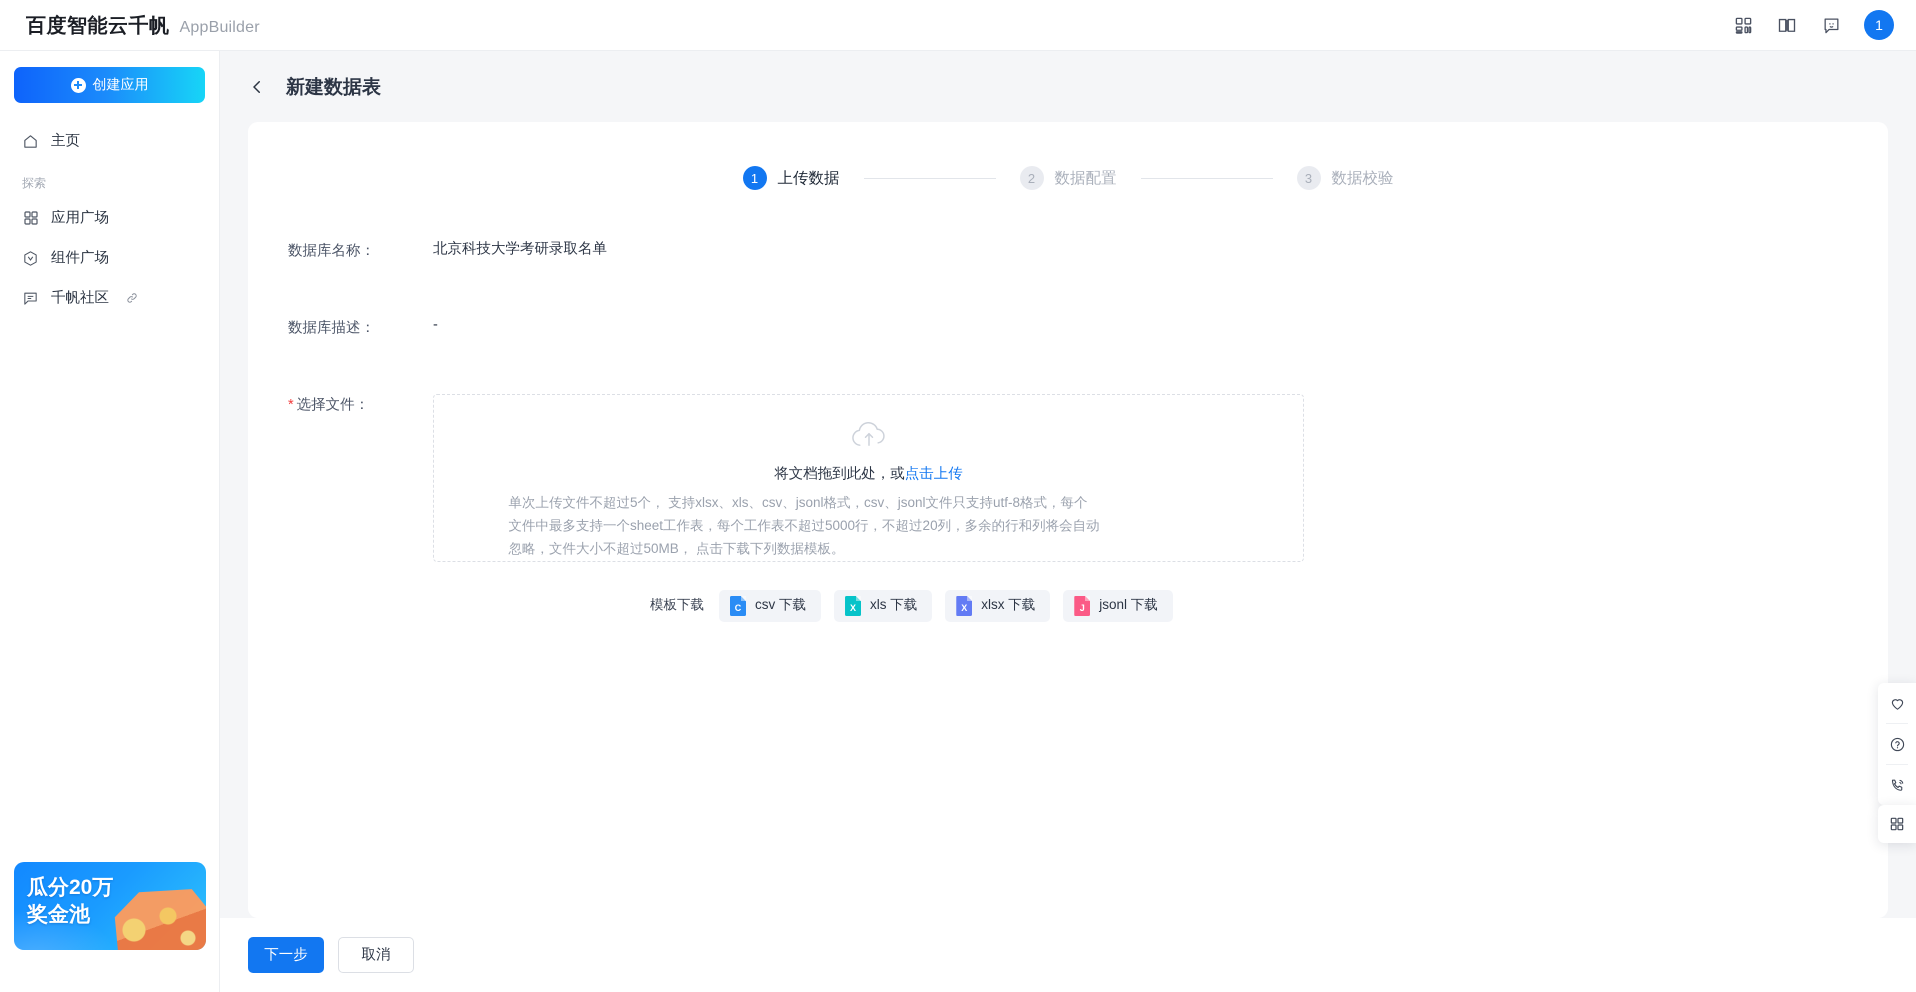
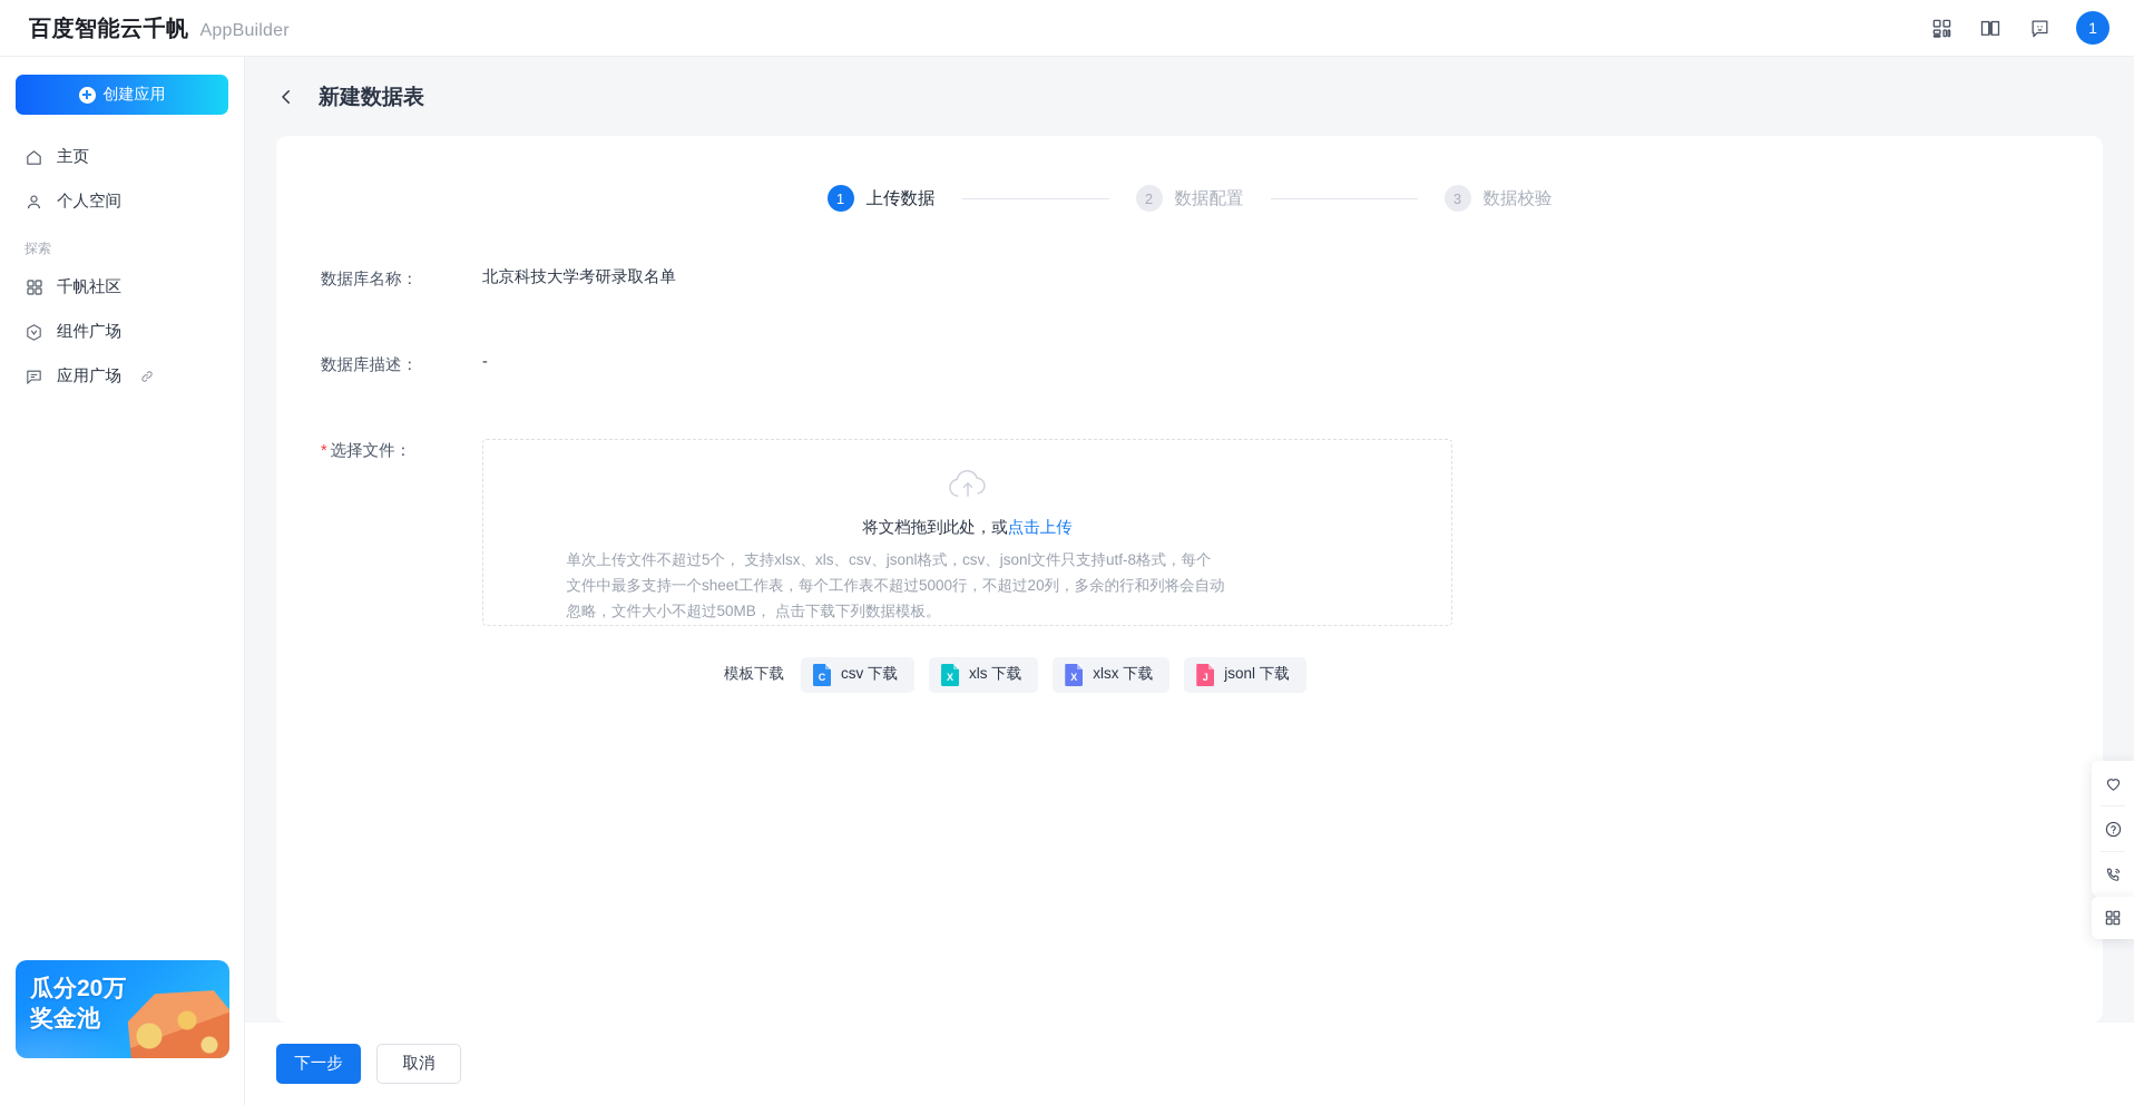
  百度智能云千帆
  AppBuilder
  1
  创建应用
  主页
+ 个人空间
  探索
- 应用广场
+ 千帆社区
  组件广场
- 千帆社区
+ 应用广场
  瓜分20万
  奖金池
  新建数据表
  1
  上传数据
  2
  数据配置
  3
  数据校验
  数据库名称：
  北京科技大学考研录取名单
  数据库描述：
  -
  * 选择文件：
  将文档拖到此处，或点击上传
  单次上传文件不超过5个， 支持xlsx、xls、csv、jsonl格式，csv、jsonl文件只支持utf-8格式，每个
  文件中最多支持一个sheet工作表，每个工作表不超过5000行，不超过20列，多余的行和列将会自动
  忽略，文件大小不超过50MB， 点击下载下列数据模板。
  模板下载
  C
  csv 下载
  X
  xls 下载
  X
  xlsx 下载
  J
  jsonl 下载
  下一步
  取消
